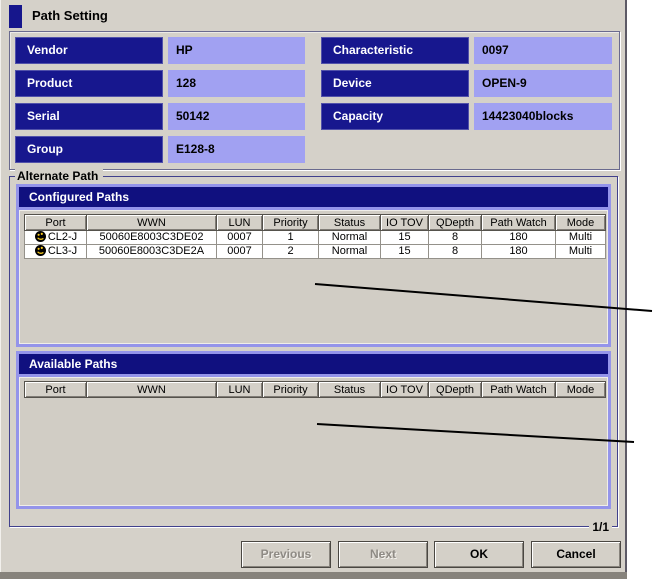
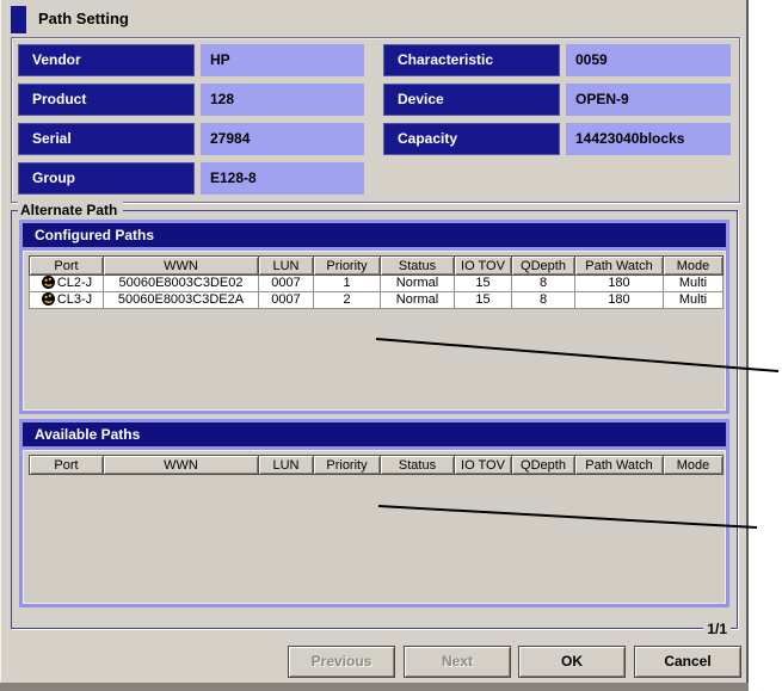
  Path Setting
  Vendor
  HP
  Product
  128
  Serial
- 50142
+ 27984
  Group
  E128-8
  Characteristic
- 0097
+ 0059
  Device
  OPEN-9
  Capacity
  14423040blocks
  Alternate Path
  1/1
  Configured Paths
  Port	WWN	LUN	Priority	Status	IO TOV	QDepth	Path Watch	Mode
  CL2-J	50060E8003C3DE02	0007	1	Normal	15	8	180	Multi
  CL3-J	50060E8003C3DE2A	0007	2	Normal	15	8	180	Multi
  Available Paths
  Port	WWN	LUN	Priority	Status	IO TOV	QDepth	Path Watch	Mode
  Previous
  Next
  OK
  Cancel
